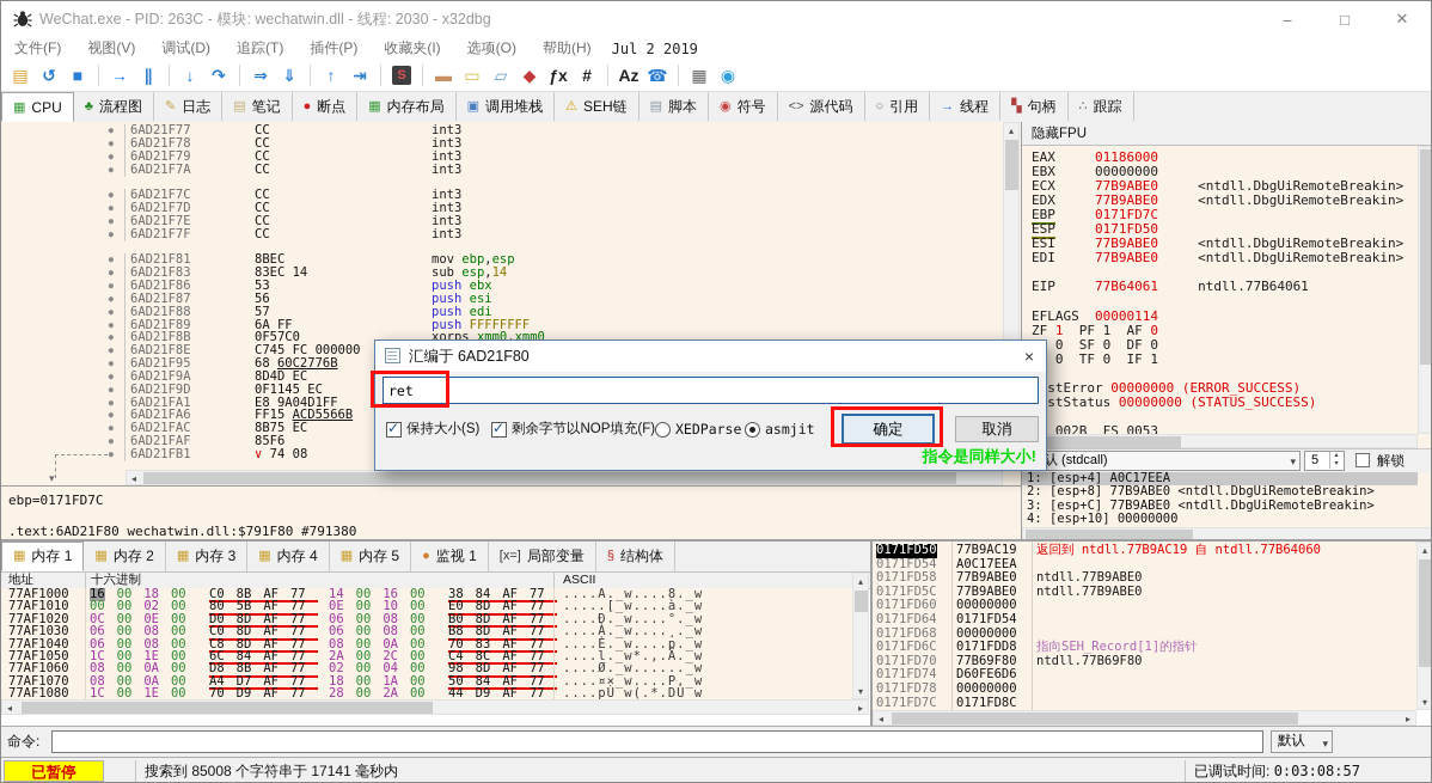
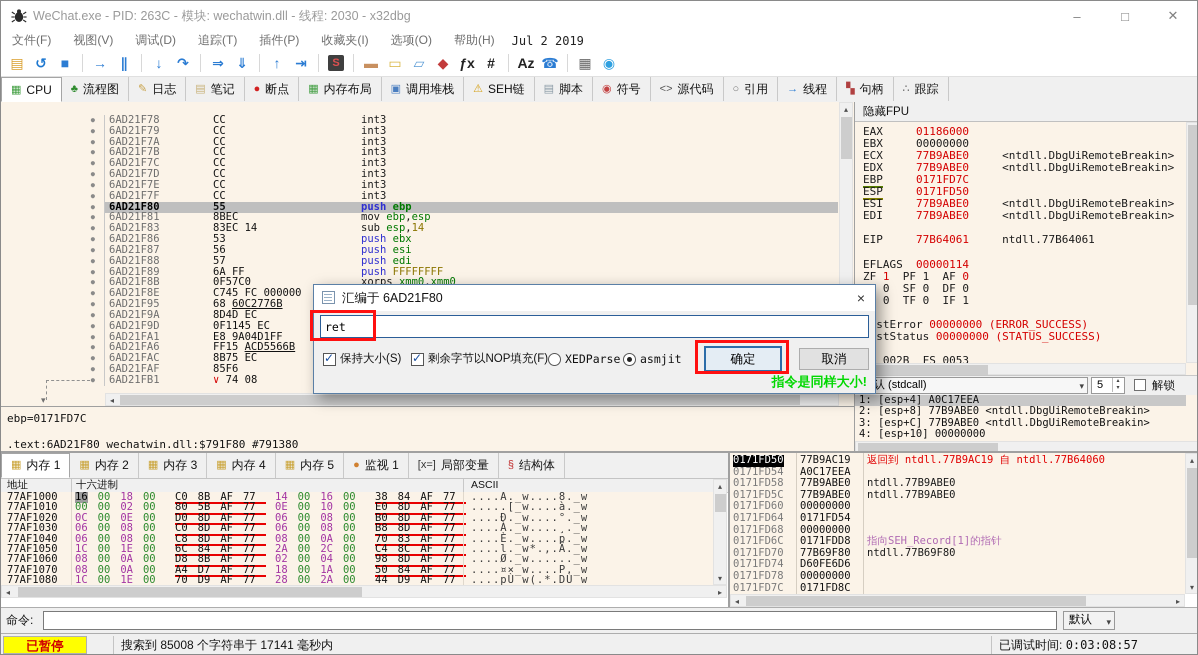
  WeChat.exe - PID: 263C - 模块: wechatwin.dll - 线程: 2030 - x32dbg
  –
  □
  ✕
  文件(F)
  视图(V)
  调试(D)
  追踪(T)
  插件(P)
  收藏夹(I)
  选项(O)
  帮助(H)
  Jul 2 2019
  ▤
  ↺
  ■
  →
  ∥
  ↓
  ↷
  ⇒
  ⇓
  ↑
  ⇥
  S
  ▬
  ▭
  ▱
  ◆
  ƒx
  #
  Az
  ☎
  ▦
  ◉
  ▦
  CPU
  ♣
  流程图
  ✎
  日志
  ▤
  笔记
  ●
  断点
  ▦
  内存布局
  ▣
  调用堆栈
  ⚠
  SEH链
  ▤
  脚本
  ◉
  符号
  <>
  源代码
  ○
  引用
  →
  线程
  ▚
  句柄
  ∴
  跟踪
- ● 6AD21F77 CC int3
  ● 6AD21F78 CC int3
  6AD21F79 CC int3
  ● 6AD21F7A CC int3
+ ● 6AD21F7B CC int3
  ● 6AD21F7C CC int3
  ● 6AD21F7D CC int3
  ● 6AD21F7E CC int3
  ● 6AD21F7F CC int3
+ ● 6AD21F80 55 push ebp
  ● 6AD21F81 8BEC mov ebp,esp
  ● 6AD21F83 83EC 14 sub esp,14
  ● 6AD21F86 53 push ebx
  ● 6AD21F87 56 push esi
  ● 6AD21F88 57 push edi
  ● 6AD21F89 6A FF push FFFFFFFF
  ● 6AD21F8B 0F57C0 xorps xmm0,xmm0
  ● 6AD21F8E C745 FC 000000
  ● 6AD21F95 68 60C2776B
  ● 6AD21F9A 8D4D EC
  ● 6AD21F9D 0F1145 EC
  ● 6AD21FA1 E8 9A04D1FF
  ● 6AD21FA6 FF15 ACD5566B
  ● 6AD21FAC 8B75 EC
  ● 6AD21FAF 85F6
  ● 6AD21FB1 ∨ 74 08
  ▾
  ▴
  ◂
  ebp=0171FD7C
  .text:6AD21F80 wechatwin.dll:$791F80 #791380
  隐藏FPU
  EAX 01186000
  EBX 00000000
  ECX 77B9ABE0 <ntdll.DbgUiRemoteBreakin>
  EDX 77B9ABE0 <ntdll.DbgUiRemoteBreakin>
  EBP 0171FD7C
  ESP 0171FD50
  ESI 77B9ABE0 <ntdll.DbgUiRemoteBreakin>
  EDI 77B9ABE0 <ntdll.DbgUiRemoteBreakin>
  EIP 77B64061 ntdll.77B64061
  EFLAGS 00000114
  ZF 1 PF 1 AF 0
  0 SF 0 DF 0
  0 TF 0 IF 1
  stError 00000000 (ERROR_SUCCESS)
  stStatus 00000000 (STATUS_SUCCESS)
  002B FS 0053
  认 (stdcall)
  ▾
  5
  解锁
  1: [esp+4] A0C17EEA
  2: [esp+8] 77B9ABE0 <ntdll.DbgUiRemoteBreakin>
  3: [esp+C] 77B9ABE0 <ntdll.DbgUiRemoteBreakin>
  4: [esp+10] 00000000
  ▦
  内存 1
  ▦
  内存 2
  ▦
  内存 3
  ▦
  内存 4
  ▦
  内存 5
  ●
  监视 1
  [x=]
  局部变量
  §
  结构体
  地址
  十六进制
  ASCII
  77AF1000
  16 00 18 00
  C0 8B AF 77
  14 00 16 00
  38 84 AF 77
  ....À._w....8._w
  77AF1010
  00 00 02 00
  80 5B AF 77
  0E 00 10 00
  E0 8D AF 77
  .....[_w....à._w
  77AF1020
  0C 00 0E 00
  D0 8D AF 77
  06 00 08 00
  B0 8D AF 77
  ....Ð._w....°._w
  77AF1030
  06 00 08 00
  C0 8D AF 77
  06 00 08 00
  B8 8D AF 77
  ....À._w....¸._w
  77AF1040
  06 00 08 00
  C8 8D AF 77
  08 00 0A 00
  70 83 AF 77
  ....È._w....p._w
  77AF1050
  1C 00 1E 00
  6C 84 AF 77
  2A 00 2C 00
  C4 8C AF 77
  ....l._w*.,.Ä._w
  77AF1060
  08 00 0A 00
  D8 8B AF 77
  02 00 04 00
  98 8D AF 77
  ....Ø._w......_w
  77AF1070
  08 00 0A 00
  A4 D7 AF 77
  18 00 1A 00
  50 84 AF 77
  ....¤×_w....P._w
  77AF1080
  1C 00 1E 00
  70 D9 AF 77
  28 00 2A 00
  44 D9 AF 77
  ....pÙ_w(.*.DÙ_w
  ▴
  ▾
  ◂
  ▸
  0171FD50
  77B9AC19
  返回到 ntdll.77B9AC19 自 ntdll.77B64060
  0171FD54
  A0C17EEA
  0171FD58
  77B9ABE0
  ntdll.77B9ABE0
  0171FD5C
  77B9ABE0
  ntdll.77B9ABE0
  0171FD60
  00000000
  0171FD64
  0171FD54
  0171FD68
  00000000
  0171FD6C
  0171FDD8
  指向SEH_Record[1]的指针
  0171FD70
  77B69F80
  ntdll.77B69F80
  0171FD74
  D60FE6D6
  0171FD78
  00000000
  0171FD7C
  0171FD8C
  ▴
  ▾
  ◂
  ▸
  命令:
  默认
  ▾
  已暂停
  搜索到 85008 个字符串于 17141 毫秒内
  已调试时间: 0:03:08:57
  汇编于 6AD21F80
  ×
  ret
  ✓
  保持大小(S)
  ✓
  剩余字节以NOP填充(F)
  XEDParse
  asmjit
  确定
  取消
  指令是同样大小!
